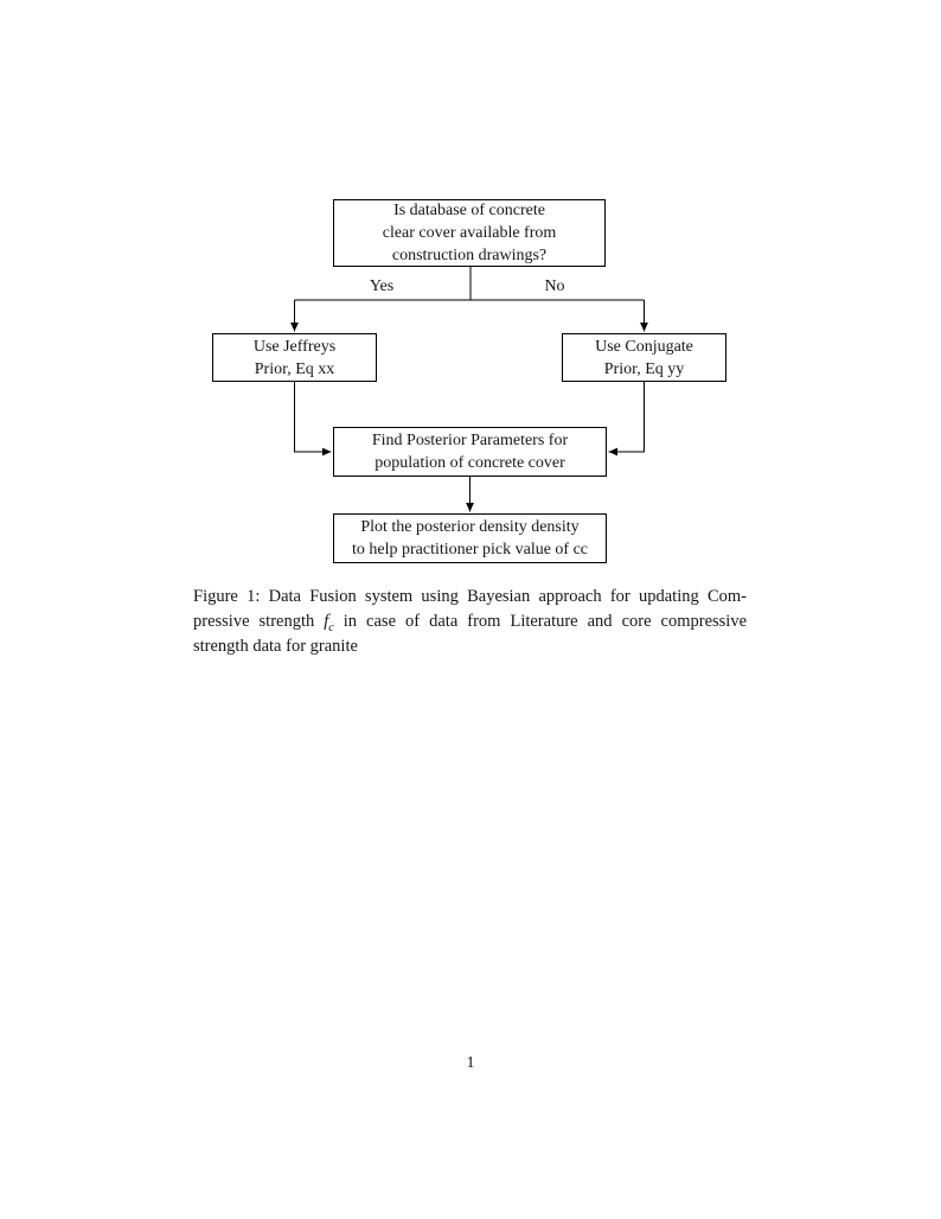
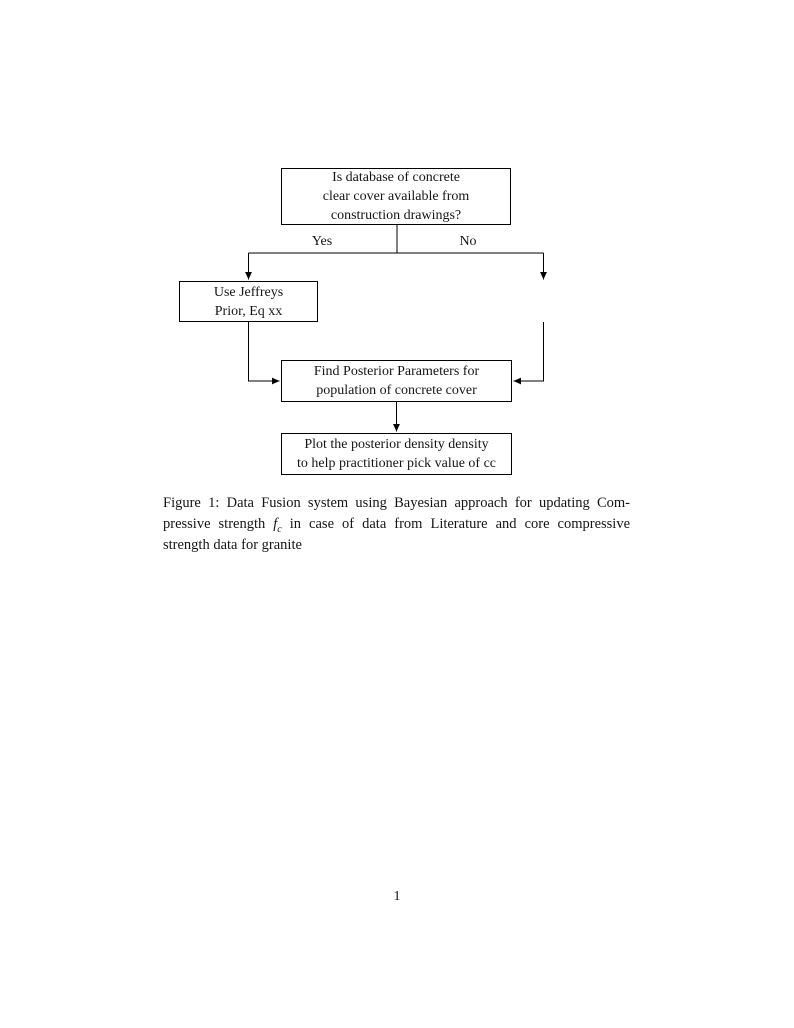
  Is database of concrete
  clear cover available from
  construction drawings?
  Yes
  No
  Use Jeffreys
  Prior, Eq xx
- Use Conjugate
- Prior, Eq yy
  Find Posterior Parameters for
  population of concrete cover
  Plot the posterior density density
  to help practitioner pick value of cc
  Figure 1: Data Fusion system using Bayesian approach for updating Com-
  pressive strength fc in case of data from Literature and core compressive
  strength data for granite
  1
